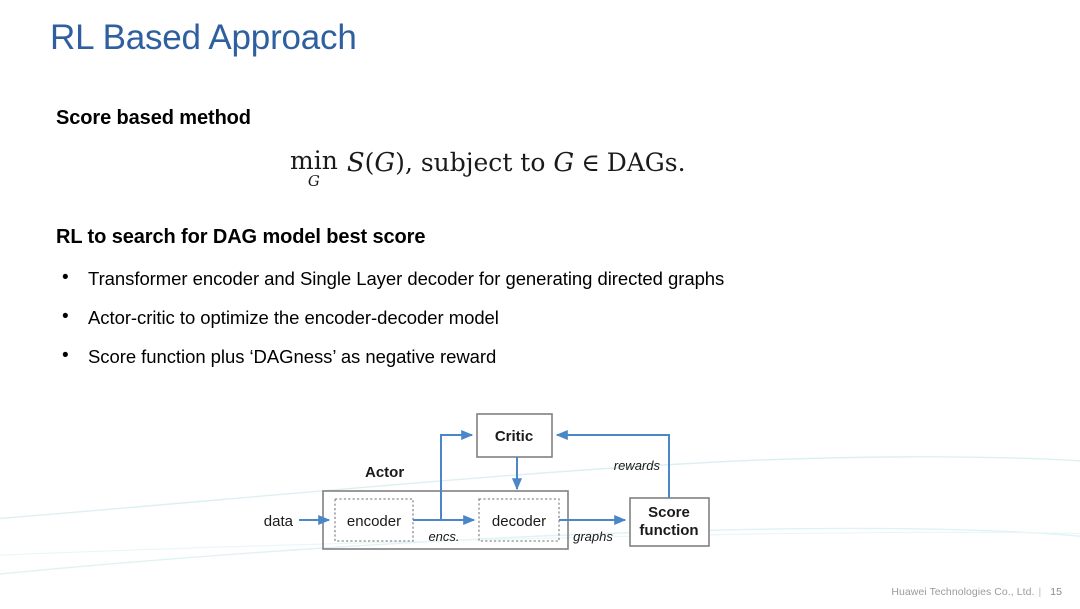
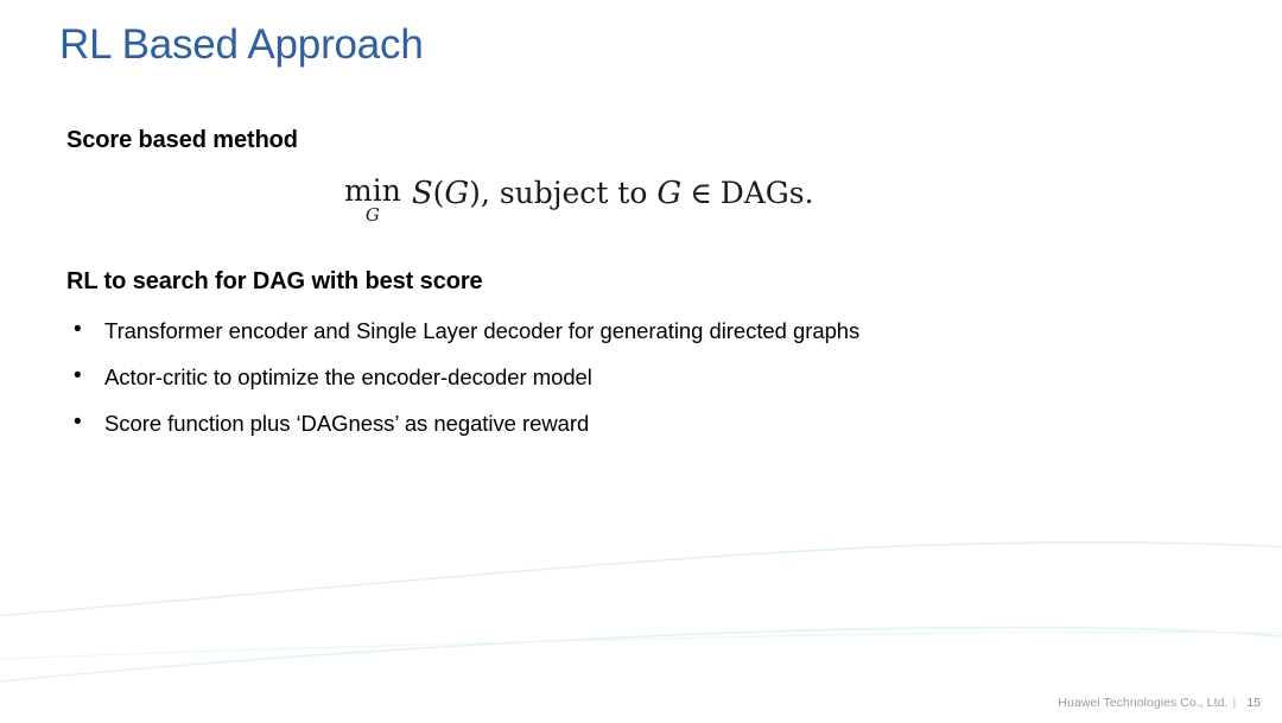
  RL Based Approach
  Score based method
  min
  G
  S
  (
  G
  )
  , subject to
  G
  ∈
  DAGs.
- RL to search for DAG model best score
+ RL to search for DAG with best score
  •
  Transformer encoder and Single Layer decoder for generating directed graphs
  •
  Actor-critic to optimize the encoder-decoder model
  •
  Score function plus ‘DAGness’ as negative reward
- Critic
- Actor
- encoder
- decoder
- Score
- function
- data
- encs.
- graphs
- rewards
  Huawei Technologies Co., Ltd. | 15
